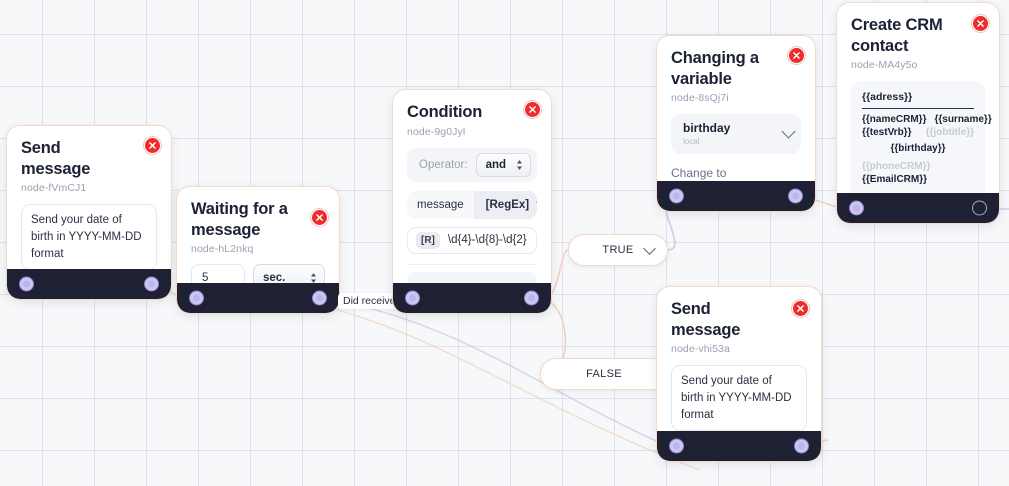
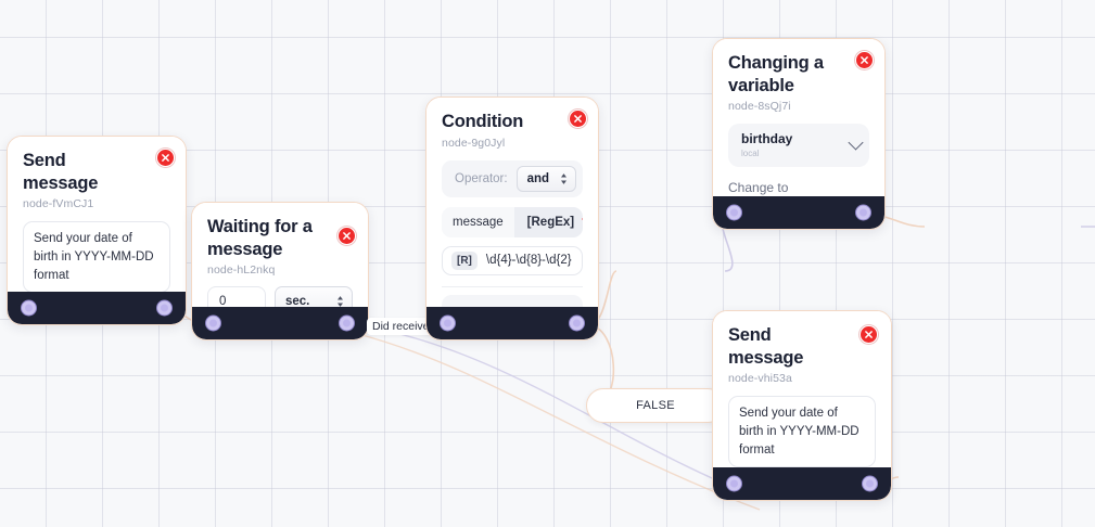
  Send message
  node-fVmCJ1
  Send your date of birth in YYYY-MM-DD format
  Waiting for a message
  node-hL2nkq
- 5
+ 0
  sec.
  Did receiv
  Condition
  node-9g0Jyl
  Operator:
  and
  message
  [RegEx]
  [R]
  \d{4}-\d{8}-\d{2}
- TRUE
  FALSE
  Changing a variable
  node-8sQj7i
  birthday
  local
  Change to
- Create CRM contact
- node-MA4y5o
- {{adress}}
- {{nameCRM}}
- {{surname}}
- {{testVrb}}
- {{jobtitle}}
- {{birthday}}
- {{phoneCRM}}
- {{EmailCRM}}
  Send message
  node-vhi53a
  Send your date of birth in YYYY-MM-DD format
